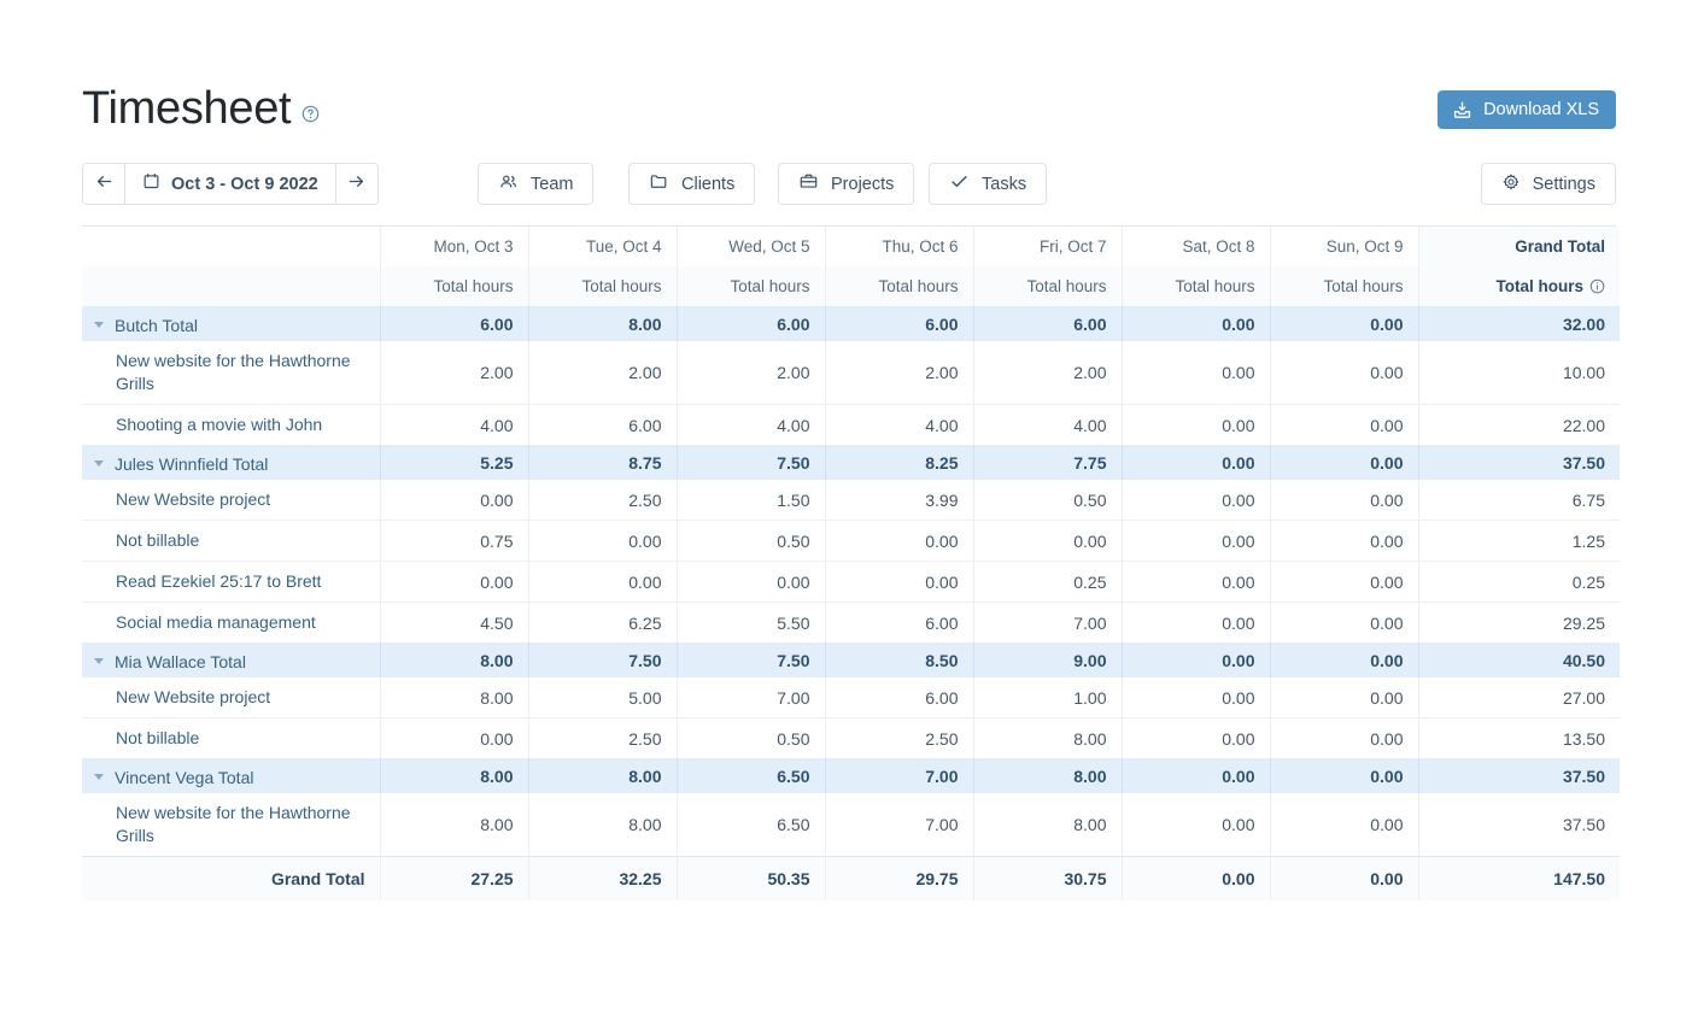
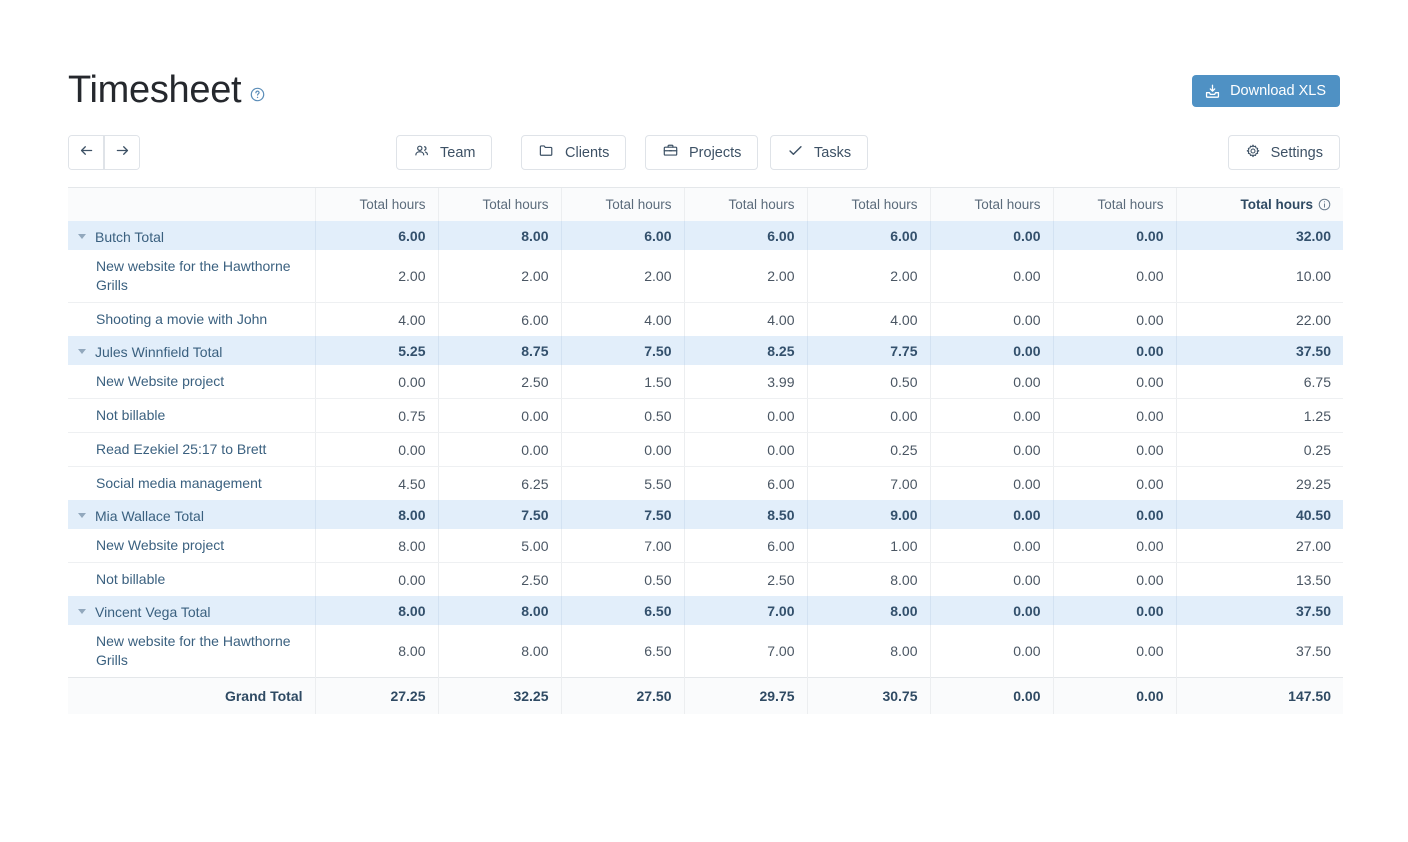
  Timesheet
  Download XLS
- Oct 3 - Oct 9 2022
  Team
  Clients
  Projects
  Tasks
  Settings
- 	Mon, Oct 3	Tue, Oct 4	Wed, Oct 5	Thu, Oct 6	Fri, Oct 7	Sat, Oct 8	Sun, Oct 9	Grand Total
  	Total hours	Total hours	Total hours	Total hours	Total hours	Total hours	Total hours	Total hours
  Butch Total	6.00	8.00	6.00	6.00	6.00	0.00	0.00	32.00
  New website for the Hawthorne Grills	2.00	2.00	2.00	2.00	2.00	0.00	0.00	10.00
  Shooting a movie with John	4.00	6.00	4.00	4.00	4.00	0.00	0.00	22.00
  Jules Winnfield Total	5.25	8.75	7.50	8.25	7.75	0.00	0.00	37.50
  New Website project	0.00	2.50	1.50	3.99	0.50	0.00	0.00	6.75
  Not billable	0.75	0.00	0.50	0.00	0.00	0.00	0.00	1.25
  Read Ezekiel 25:17 to Brett	0.00	0.00	0.00	0.00	0.25	0.00	0.00	0.25
  Social media management	4.50	6.25	5.50	6.00	7.00	0.00	0.00	29.25
  Mia Wallace Total	8.00	7.50	7.50	8.50	9.00	0.00	0.00	40.50
  New Website project	8.00	5.00	7.00	6.00	1.00	0.00	0.00	27.00
  Not billable	0.00	2.50	0.50	2.50	8.00	0.00	0.00	13.50
  Vincent Vega Total	8.00	8.00	6.50	7.00	8.00	0.00	0.00	37.50
  New website for the Hawthorne Grills	8.00	8.00	6.50	7.00	8.00	0.00	0.00	37.50
- Grand Total	27.25	32.25	50.35	29.75	30.75	0.00	0.00	147.50
+ Grand Total	27.25	32.25	27.50	29.75	30.75	0.00	0.00	147.50
